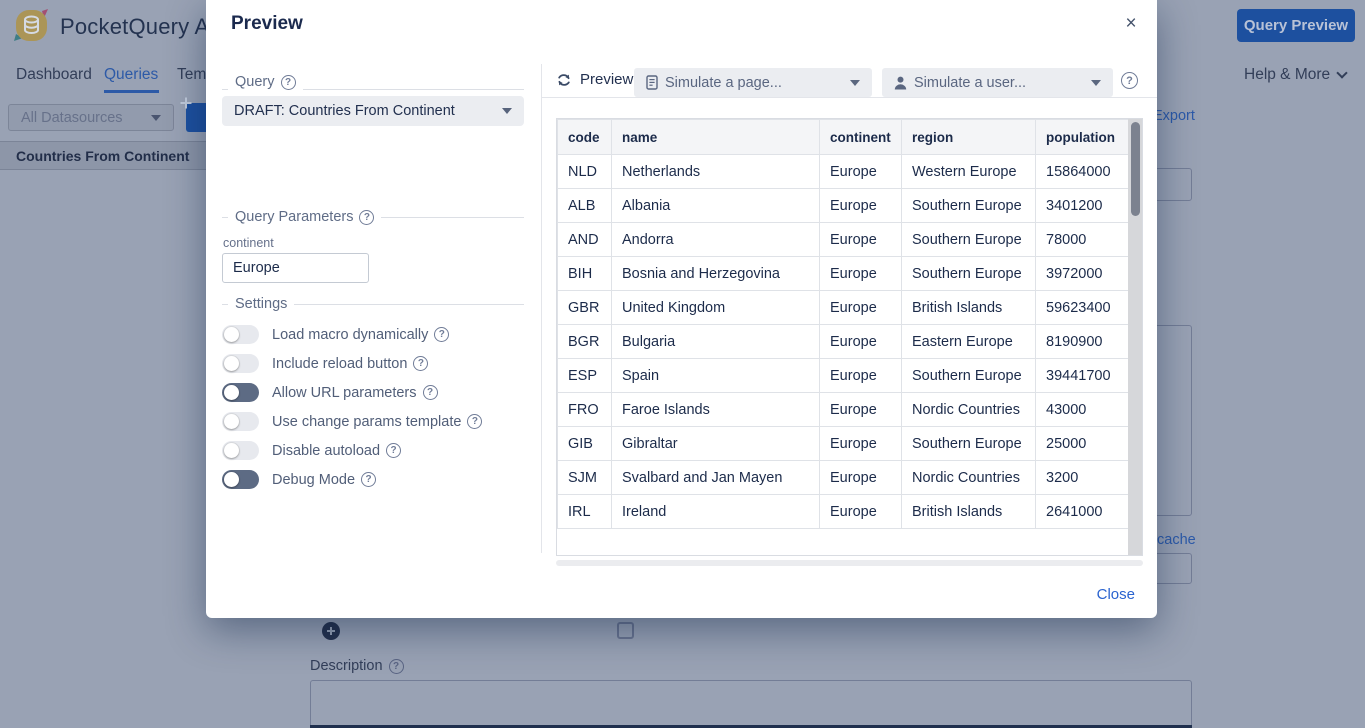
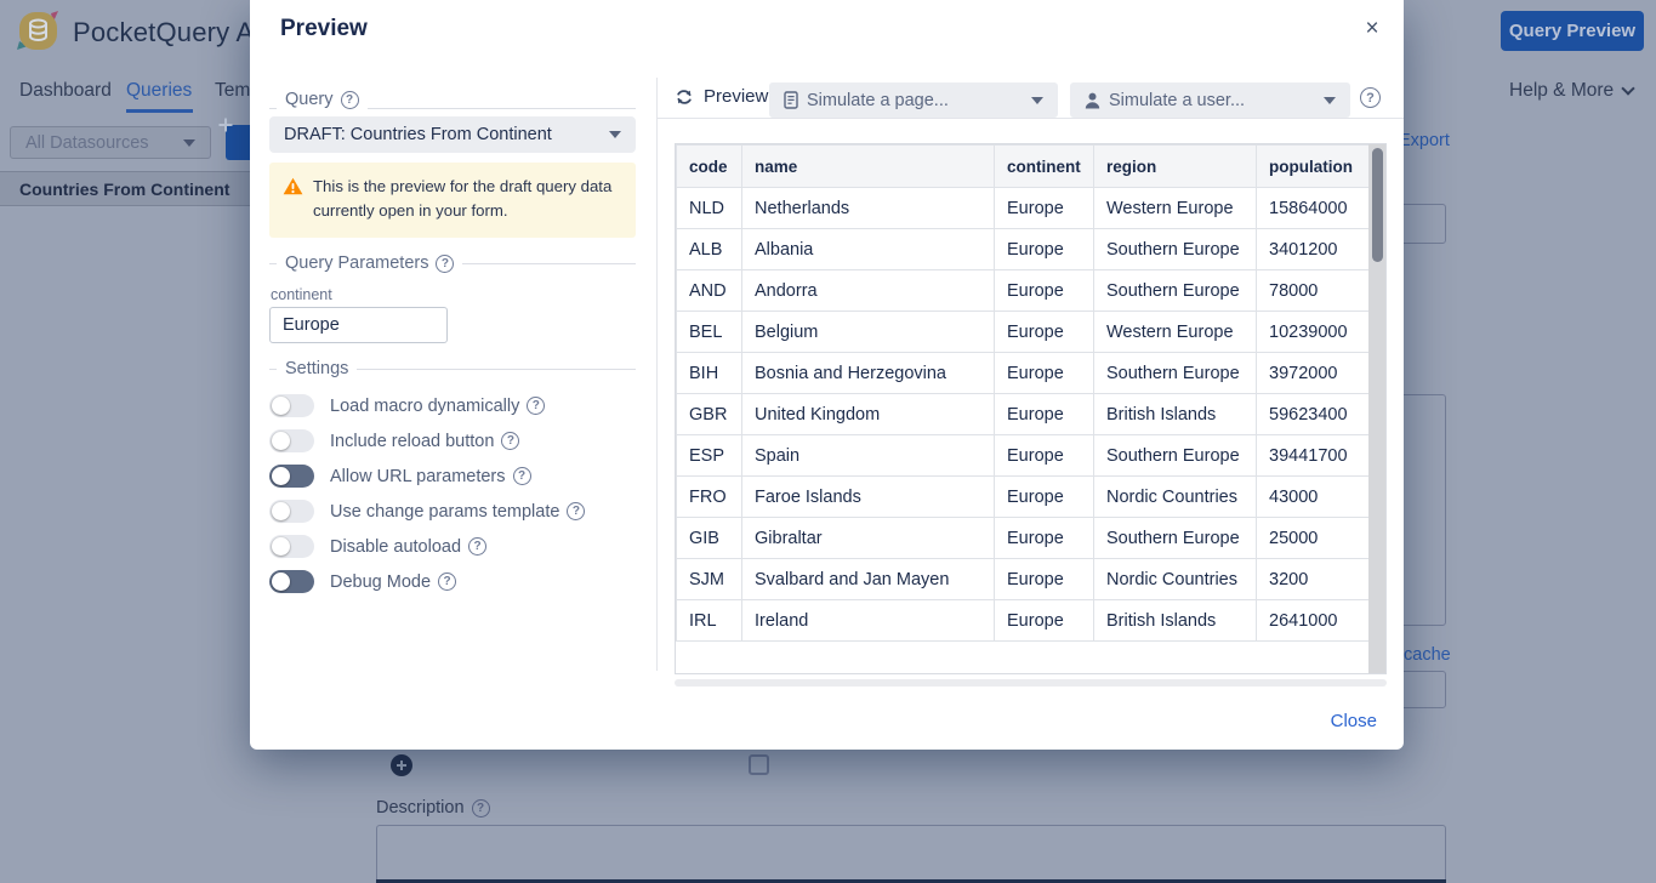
  PocketQuery A
  Query Preview
  Dashboard
  Queries
  Tem
  Help & More
  All Datasources
  Countries From Continent
  Export
  cache
  Description
  ?
  Preview
  ×
  Query
  ?
  DRAFT: Countries From Continent
+ This is the preview for the draft query data currently open in your form.
  Query Parameters
  ?
  continent
  Europe
  Settings
  Load macro dynamically
  ?
  Include reload button
  ?
  Allow URL parameters
  ?
  Use change params template
  ?
  Disable autoload
  ?
  Debug Mode
  ?
  Preview
  Simulate a page...
  Simulate a user...
  ?
  	code	name	continent	region	population
  NLD	Netherlands	Europe	Western Europe	15864000
  ALB	Albania	Europe	Southern Europe	3401200
  AND	Andorra	Europe	Southern Europe	78000
+ BEL	Belgium	Europe	Western Europe	10239000
  BIH	Bosnia and Herzegovina	Europe	Southern Europe	3972000
  GBR	United Kingdom	Europe	British Islands	59623400
- BGR	Bulgaria	Europe	Eastern Europe	8190900
  ESP	Spain	Europe	Southern Europe	39441700
  FRO	Faroe Islands	Europe	Nordic Countries	43000
  GIB	Gibraltar	Europe	Southern Europe	25000
  SJM	Svalbard and Jan Mayen	Europe	Nordic Countries	3200
  IRL	Ireland	Europe	British Islands	2641000
  Close
